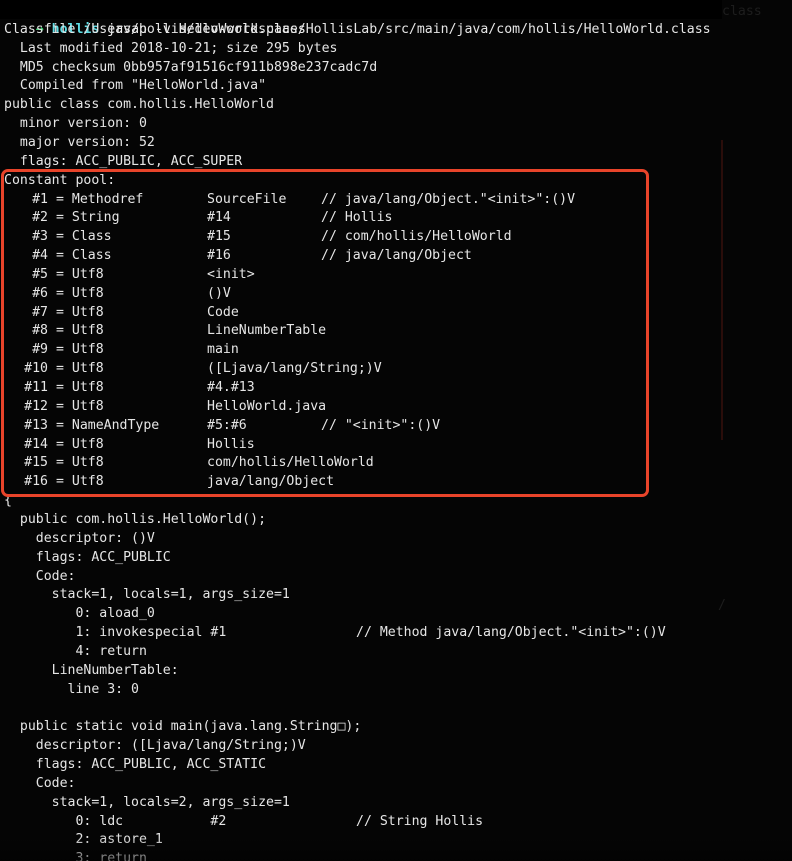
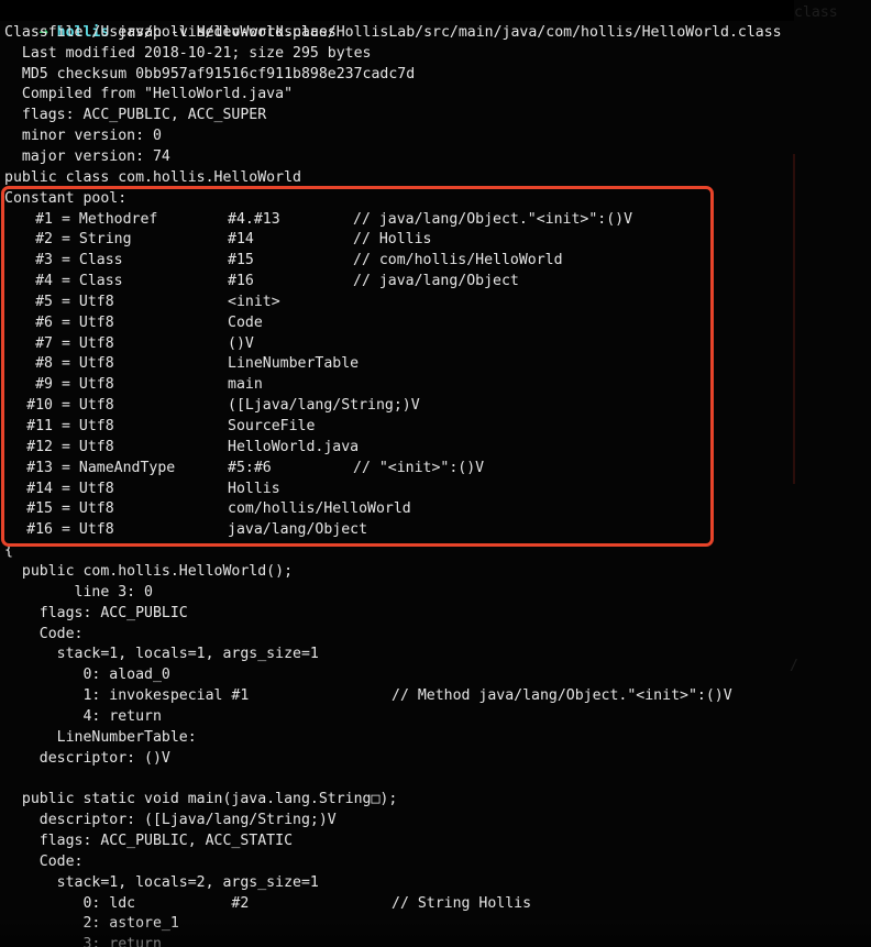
  class
  → hollis javap -v HelloWorld.class
  Classfile /Users/hollis/dev-workspace/HollisLab/src/main/java/com/hollis/HelloWorld.class
  Last modified 2018-10-21; size 295 bytes
  MD5 checksum 0bb957af91516cf911b898e237cadc7d
  Compiled from "HelloWorld.java"
- public class com.hollis.HelloWorld
+ flags: ACC_PUBLIC, ACC_SUPER
  minor version: 0
- major version: 52
+ major version: 74
- flags: ACC_PUBLIC, ACC_SUPER
+ public class com.hollis.HelloWorld
  Constant pool:
  #1
  = Methodref
- SourceFile
+ #4.#13
  // java/lang/Object."<init>":()V
  #2
  = String
  #14
  // Hollis
  #3
  = Class
  #15
  // com/hollis/HelloWorld
  #4
  = Class
  #16
  // java/lang/Object
  #5
  = Utf8
  <init>
  #6
  = Utf8
- ()V
+ Code
  #7
  = Utf8
- Code
+ ()V
  #8
  = Utf8
  LineNumberTable
  #9
  = Utf8
  main
  #10
  = Utf8
  ([Ljava/lang/String;)V
  #11
  = Utf8
- #4.#13
+ SourceFile
  #12
  = Utf8
  HelloWorld.java
  #13
  = NameAndType
  #5:#6
  // "<init>":()V
  #14
  = Utf8
  Hollis
  #15
  = Utf8
  com/hollis/HelloWorld
  #16
  = Utf8
  java/lang/Object
  {
  public com.hollis.HelloWorld();
- descriptor: ()V
+ line 3: 0
  flags: ACC_PUBLIC
  Code:
  stack=1, locals=1, args_size=1
  0: aload_0
  1: invokespecial #1
  // Method java/lang/Object."<init>":()V
  4: return
  LineNumberTable:
- line 3: 0
+ descriptor: ()V
  public static void main(java.lang.String□);
  descriptor: ([Ljava/lang/String;)V
  flags: ACC_PUBLIC, ACC_STATIC
  Code:
  stack=1, locals=2, args_size=1
  0: ldc #2
  // String Hollis
